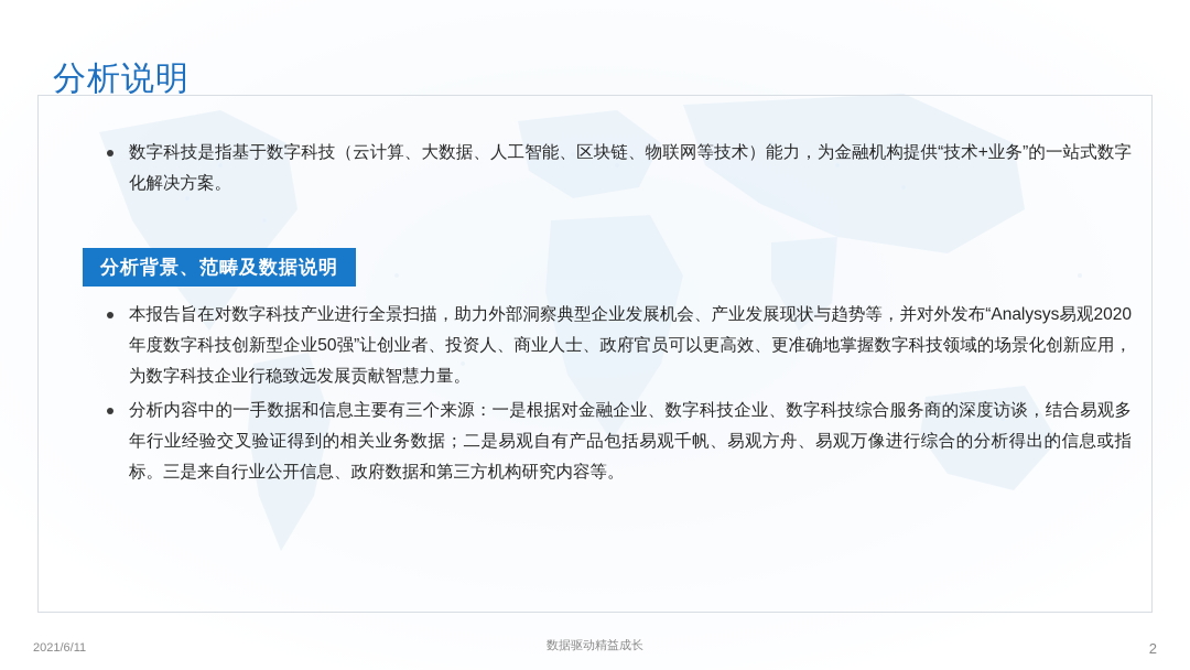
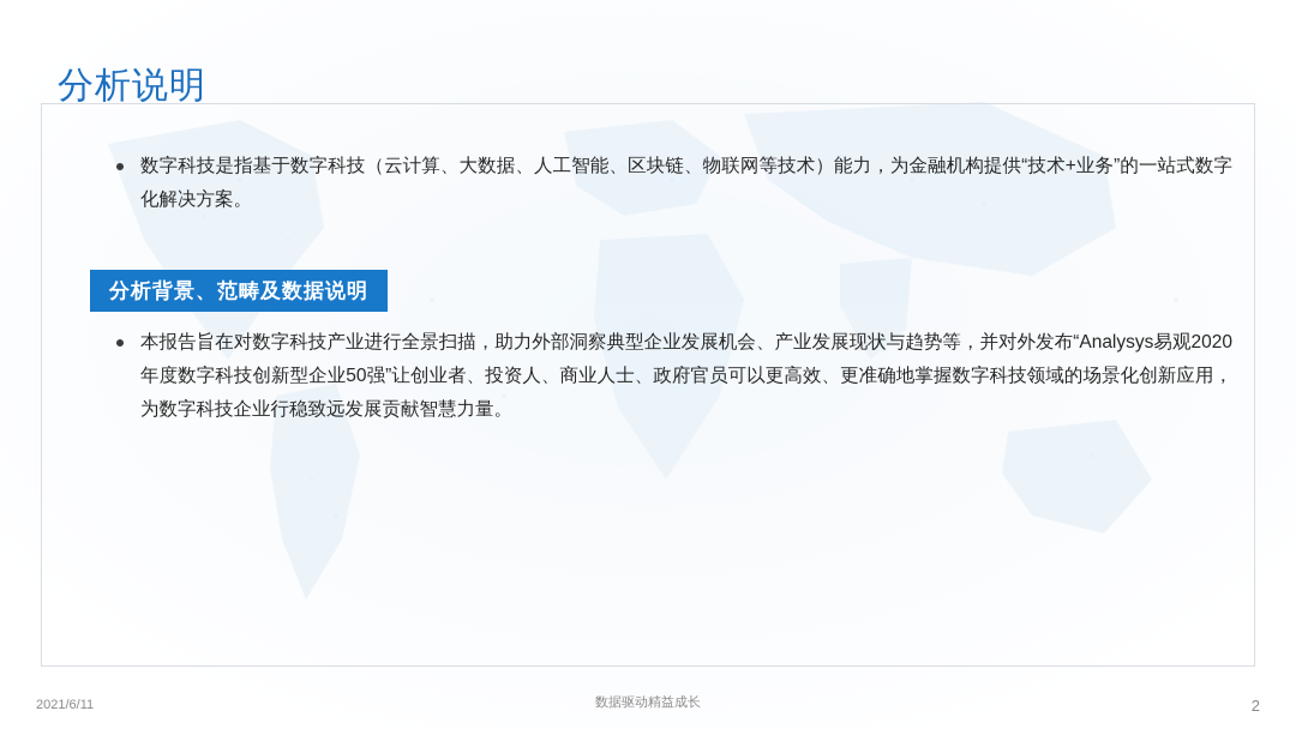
  分析说明
  数字科技是指基于数字科技（云计算、大数据、人工智能、区块链、物联网等技术）能力，为金融机构提供“技术+业务”的一站式数字化解决方案。
  分析背景、范畴及数据说明
  本报告旨在对数字科技产业进行全景扫描，助力外部洞察典型企业发展机会、产业发展现状与趋势等，并对外发布“Analysys易观2020年度数字科技创新型企业50强”让创业者、投资人、商业人士、政府官员可以更高效、更准确地掌握数字科技领域的场景化创新应用，为数字科技企业行稳致远发展贡献智慧力量。
- 分析内容中的一手数据和信息主要有三个来源：一是根据对金融企业、数字科技企业、数字科技综合服务商的深度访谈，结合易观多年行业经验交叉验证得到的相关业务数据；二是易观自有产品包括易观千帆、易观方舟、易观万像进行综合的分析得出的信息或指标。三是来自行业公开信息、政府数据和第三方机构研究内容等。
  2021/6/11
  数据驱动精益成长
  2
